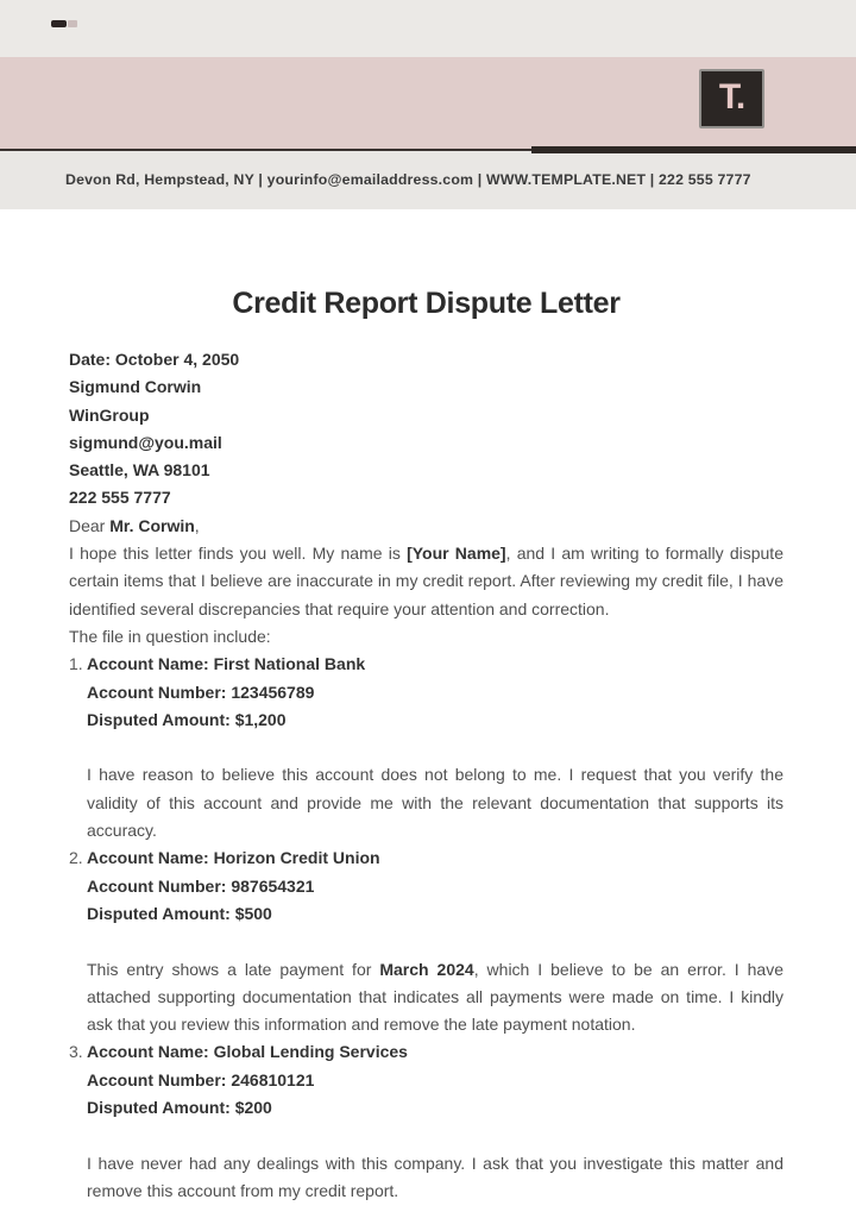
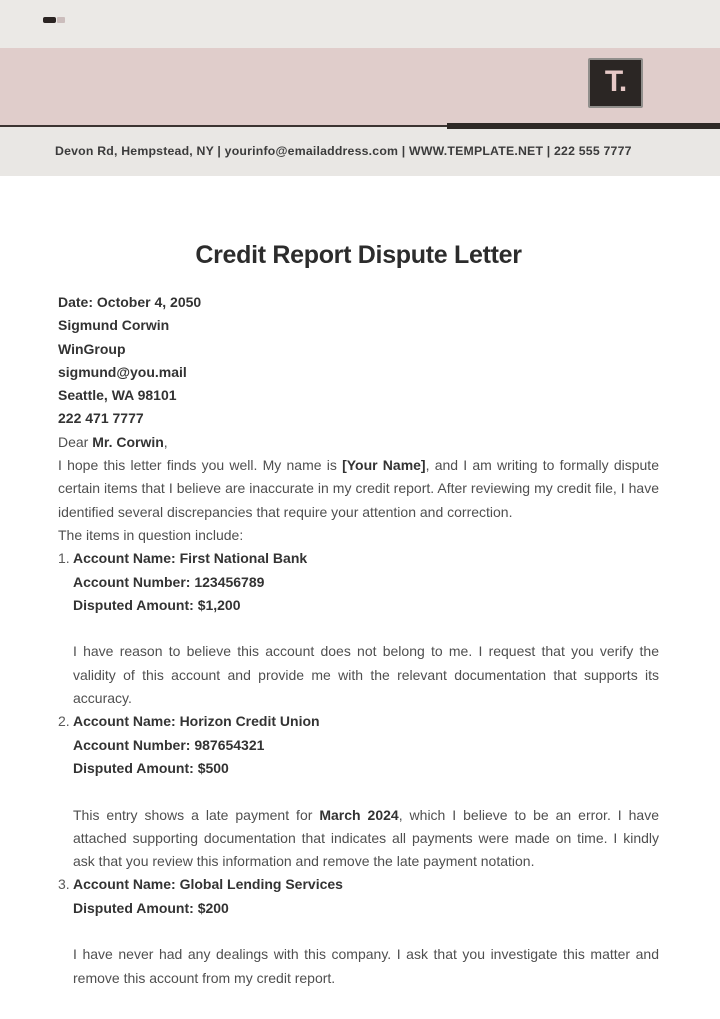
  T.
  Devon Rd, Hempstead, NY | yourinfo@emailaddress.com | WWW.TEMPLATE.NET | 222 555 7777
  Credit Report Dispute Letter
  Date: October 4, 2050
  Sigmund Corwin
  WinGroup
  sigmund@you.mail
  Seattle, WA 98101
- 222 555 7777
+ 222 471 7777
  Dear Mr. Corwin,
  I hope this letter finds you well. My name is [Your Name], and I am writing to formally dispute certain items that I believe are inaccurate in my credit report. After reviewing my credit file, I have identified several discrepancies that require your attention and correction.
- The file in question include:
+ The items in question include:
  1. Account Name: First National Bank
  Account Number: 123456789
  Disputed Amount: $1,200
  I have reason to believe this account does not belong to me. I request that you verify the validity of this account and provide me with the relevant documentation that supports its accuracy.
  2. Account Name: Horizon Credit Union
  Account Number: 987654321
  Disputed Amount: $500
  This entry shows a late payment for March 2024, which I believe to be an error. I have attached supporting documentation that indicates all payments were made on time. I kindly ask that you review this information and remove the late payment notation.
  3. Account Name: Global Lending Services
- Account Number: 246810121
  Disputed Amount: $200
  I have never had any dealings with this company. I ask that you investigate this matter and remove this account from my credit report.
